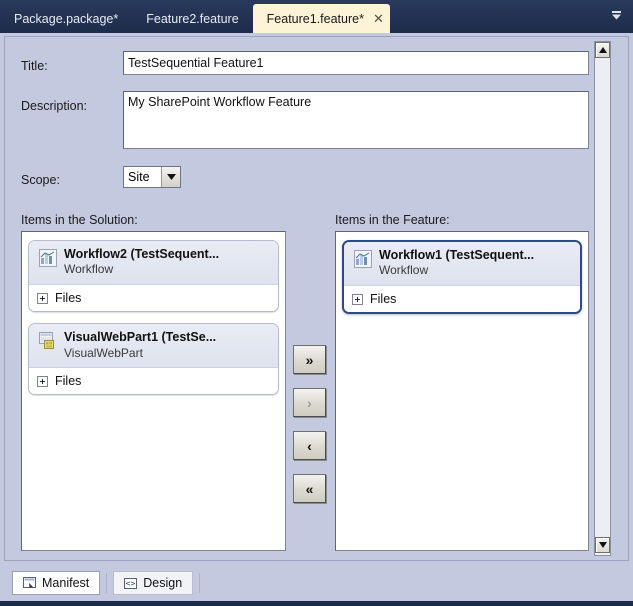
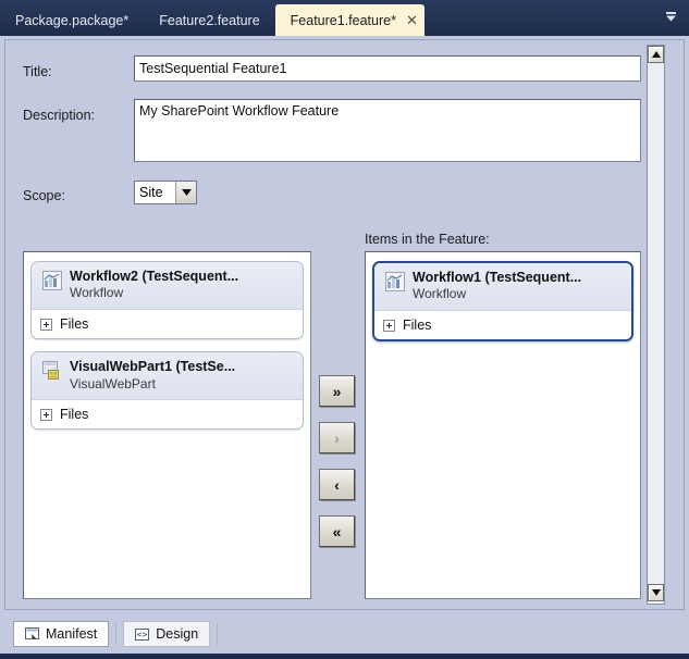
  Package.package*
  Feature2.feature
  Feature1.feature*
  ✕
  Title:
  TestSequential Feature1
  Description:
  My SharePoint Workflow Feature
  Scope:
  Site
- Items in the Solution:
  Items in the Feature:
  Workflow2 (TestSequent...
  Workflow
  Files
  VisualWebPart1 (TestSe...
  VisualWebPart
  Files
  »
  ›
  ‹
  «
  Workflow1 (TestSequent...
  Workflow
  Files
  Manifest
  <>
  Design
